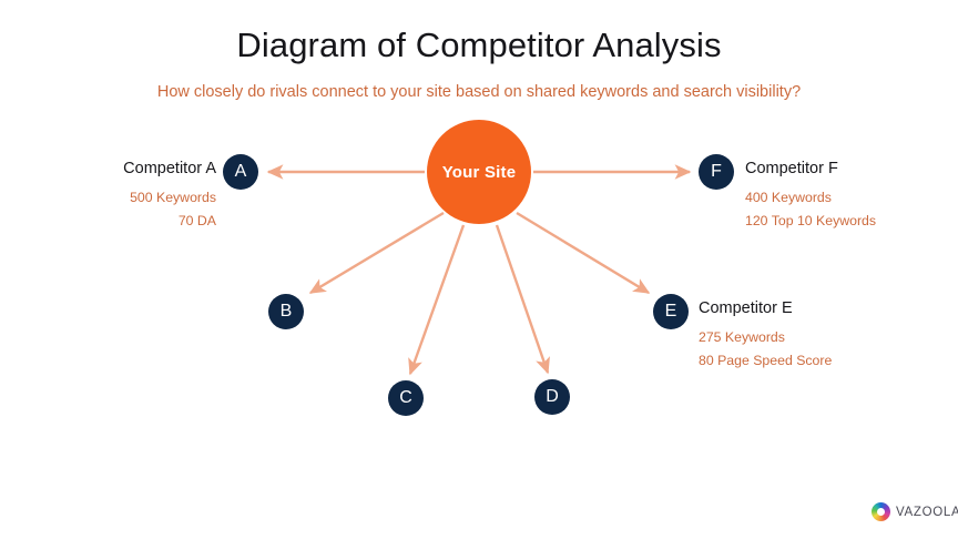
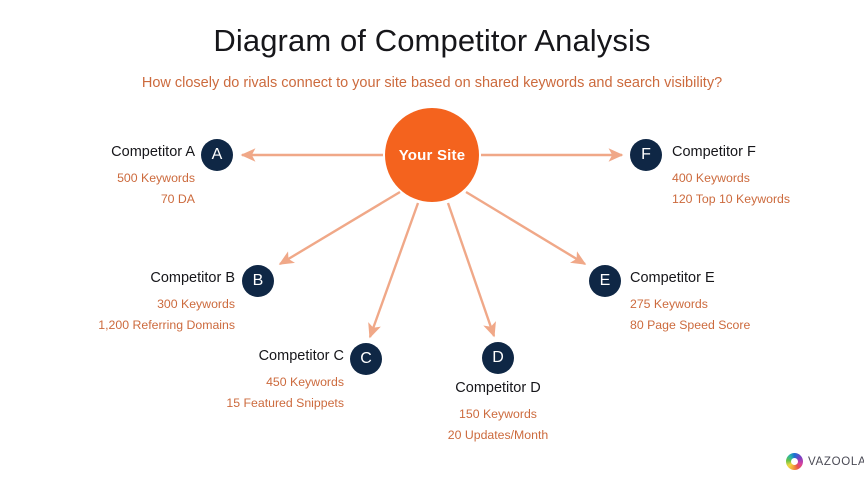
  Diagram of Competitor Analysis
  How closely do rivals connect to your site based on shared keywords and search visibility?
  Your Site
  A
  B
  C
  D
  E
  F
  Competitor A
  500 Keywords
  70 DA
+ Competitor B
+ 300 Keywords
+ 1,200 Referring Domains
+ Competitor C
+ 450 Keywords
+ 15 Featured Snippets
+ Competitor D
+ 150 Keywords
+ 20 Updates/Month
  Competitor E
  275 Keywords
  80 Page Speed Score
  Competitor F
  400 Keywords
  120 Top 10 Keywords
  VAZOOLA
